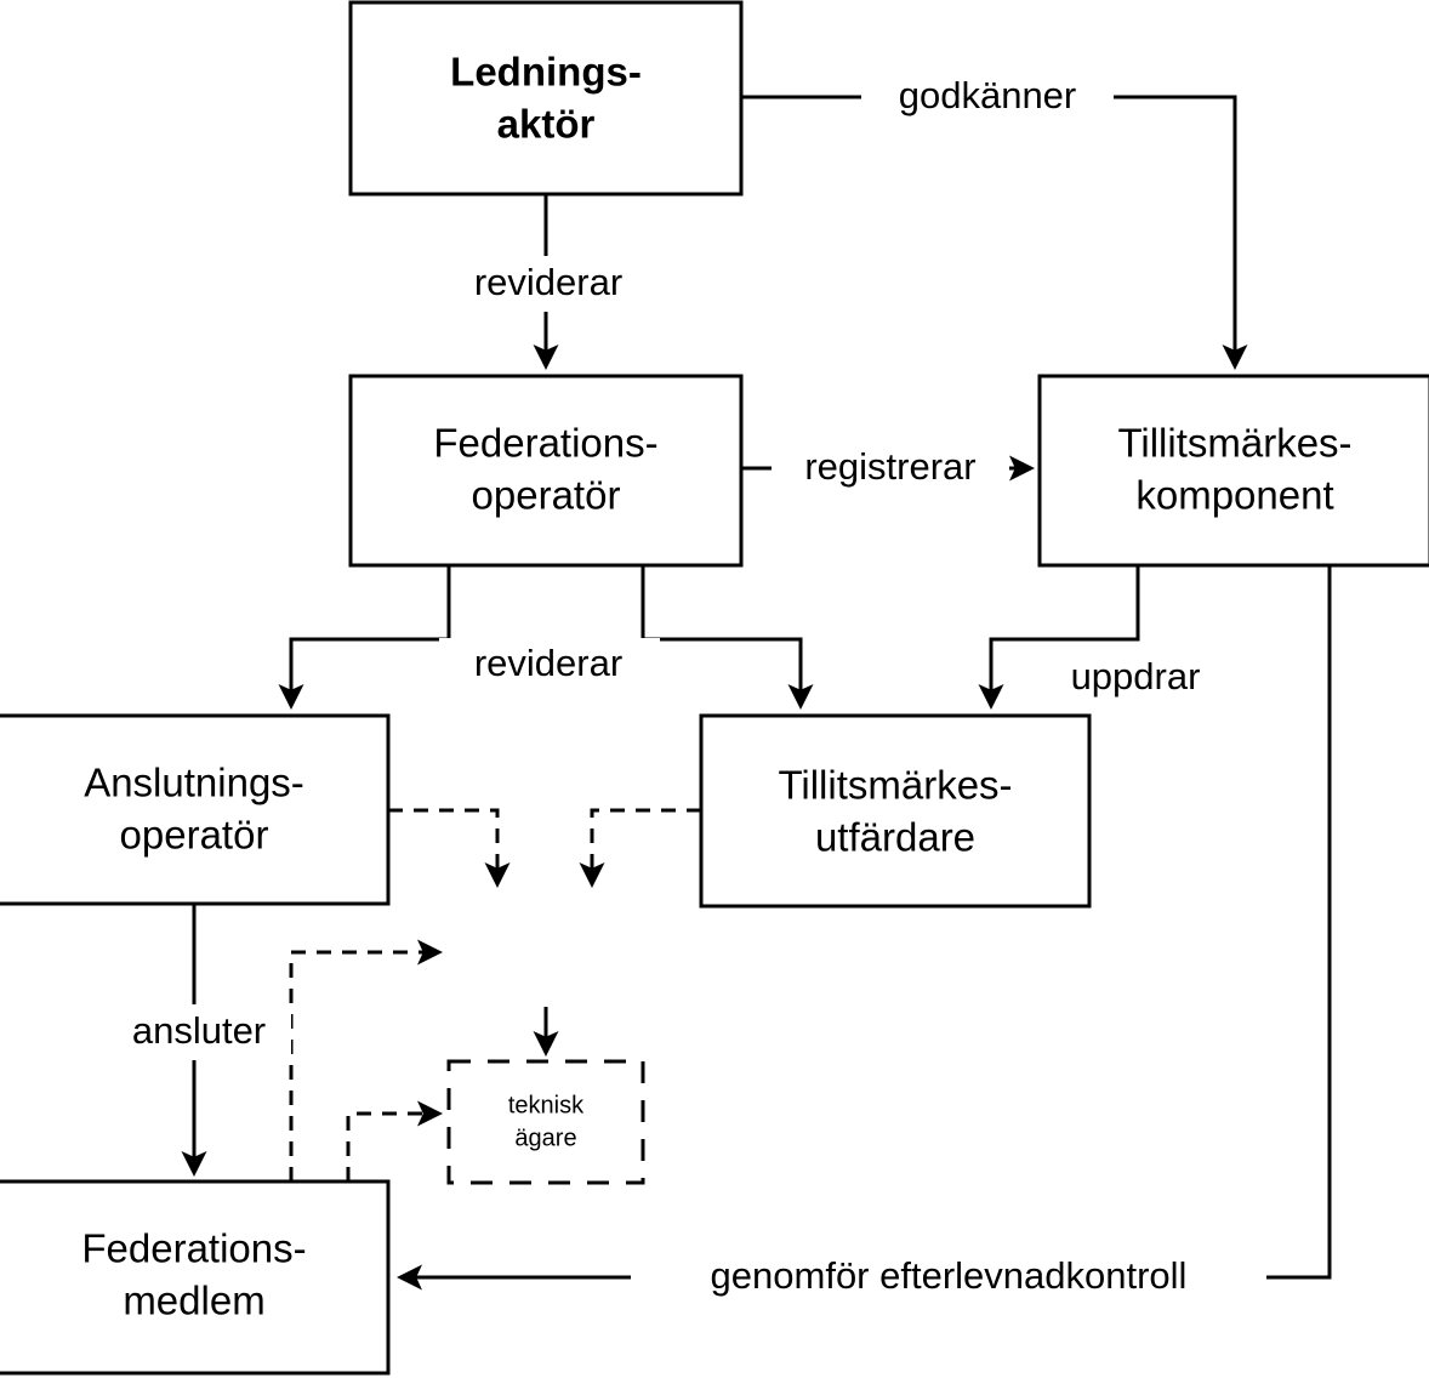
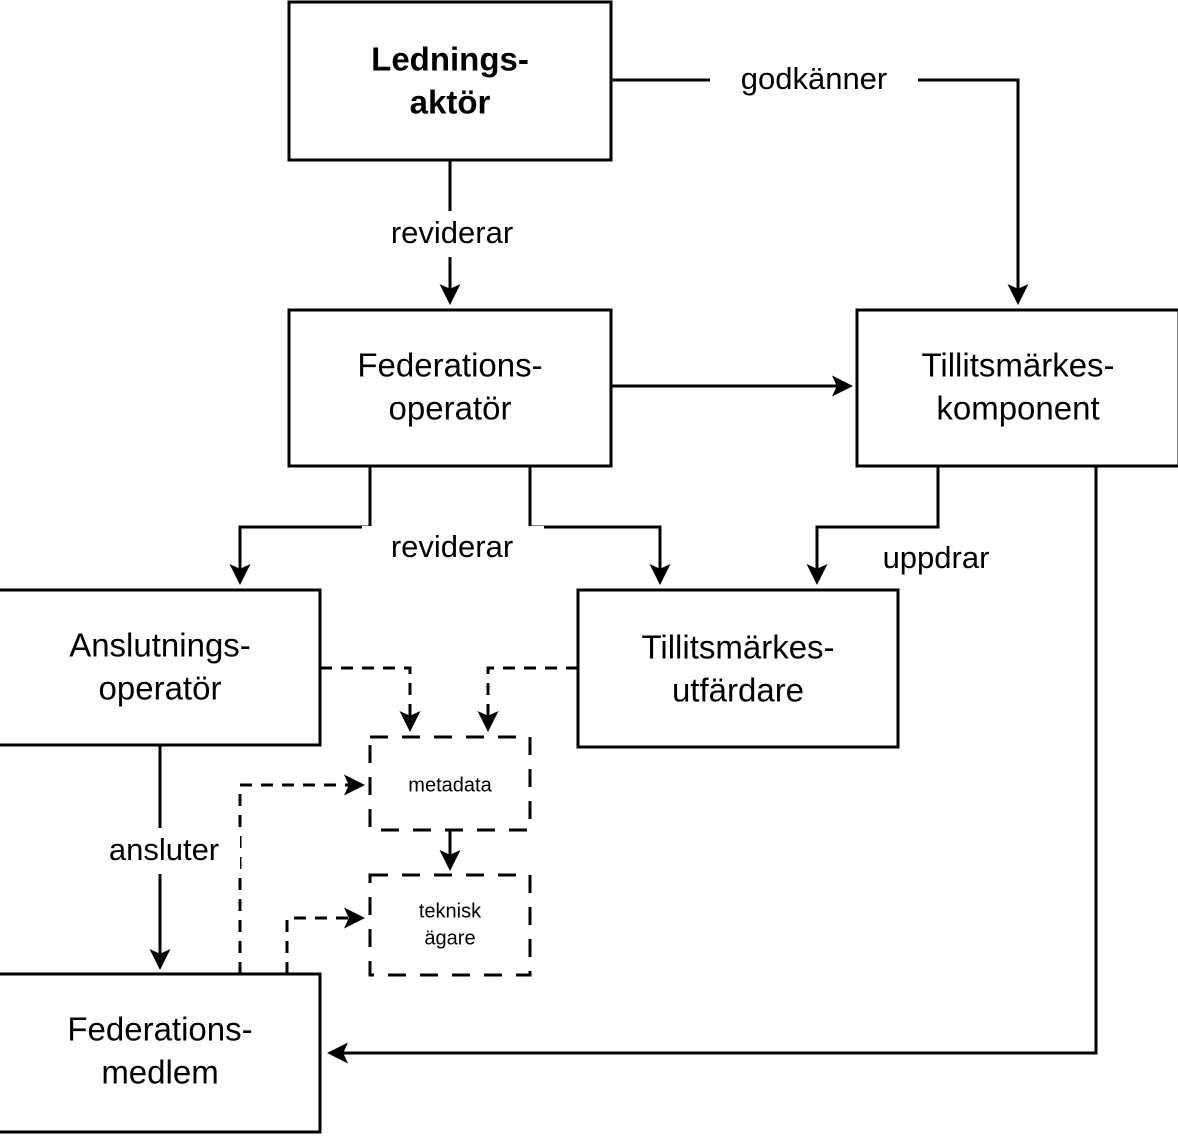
  godkänner
  reviderar
- registrerar
  reviderar
  uppdrar
  ansluter
- genomför efterlevnadkontroll
  Lednings-
  aktör
  Federations-
  operatör
  Tillitsmärkes-
  komponent
  Anslutnings-
  operatör
  Tillitsmärkes-
  utfärdare
+ metadata
  teknisk
  ägare
  Federations-
  medlem
